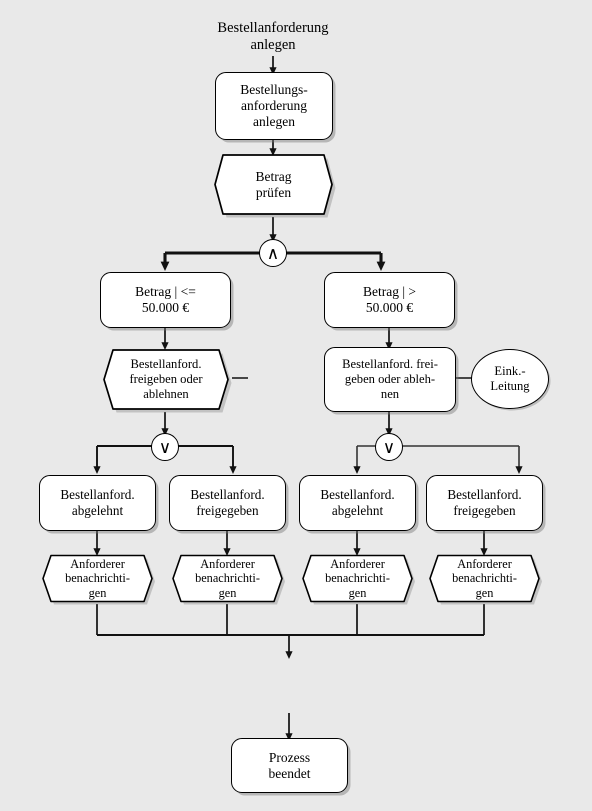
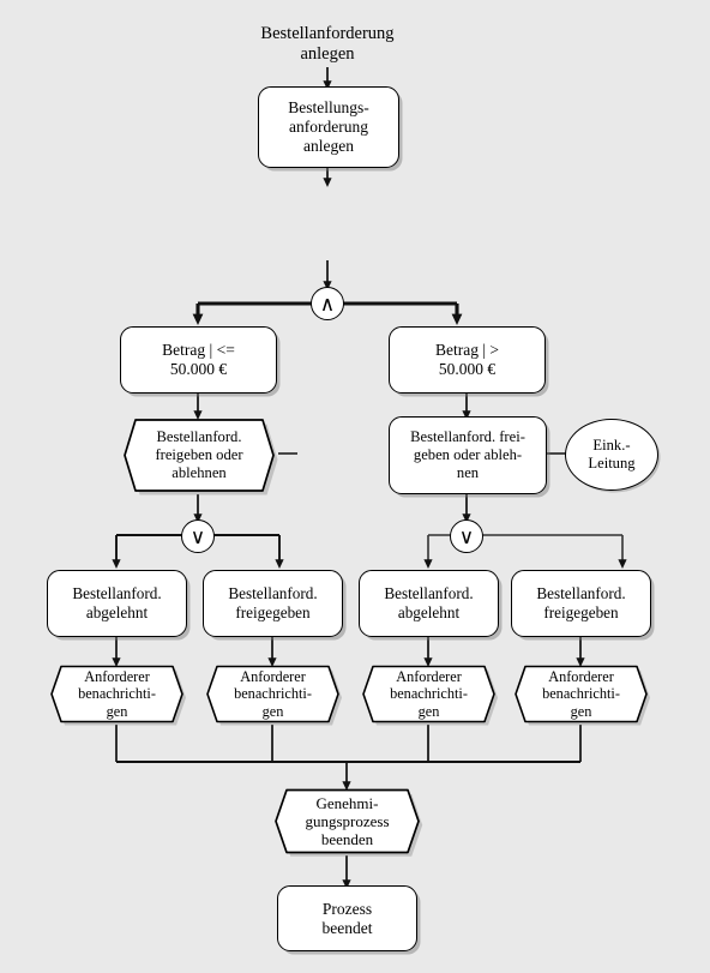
  Bestellanforderung
  anlegen
  Bestellungs-
  anforderung
  anlegen
- Betrag
- prüfen
  ∧
  Betrag | <=
  50.000 €
  Betrag | >
  50.000 €
  Bestellanford.
  freigeben oder
  ablehnen
  Bestellanford. frei-
  geben oder ableh-
  nen
  Eink.-
  Leitung
  ∨
  ∨
  Bestellanford.
  abgelehnt
  Bestellanford.
  freigegeben
  Bestellanford.
  abgelehnt
  Bestellanford.
  freigegeben
  Anforderer
  benachrichti-
  gen
  Anforderer
  benachrichti-
  gen
  Anforderer
  benachrichti-
  gen
  Anforderer
  benachrichti-
  gen
+ Genehmi-
+ gungsprozess
+ beenden
  Prozess
  beendet
